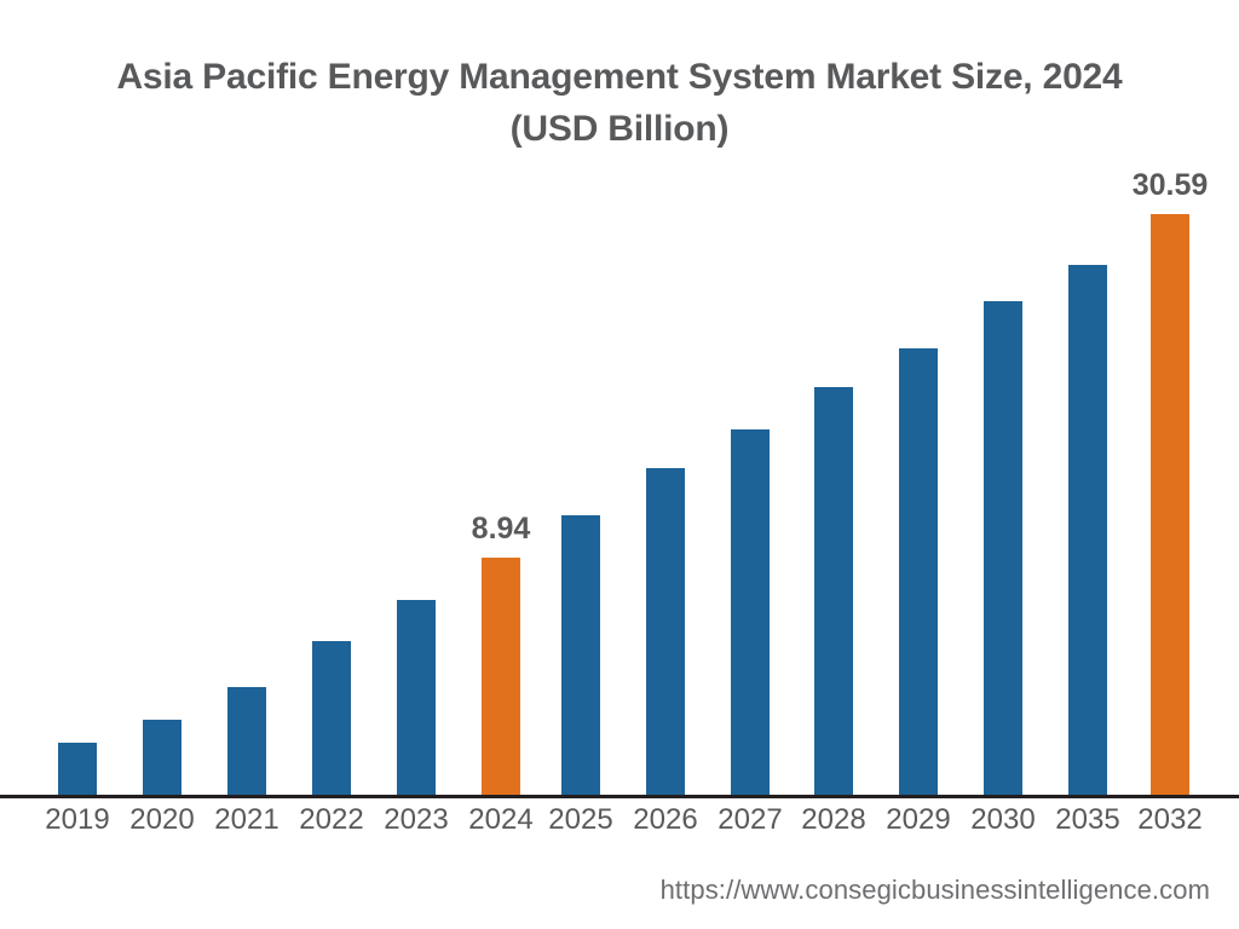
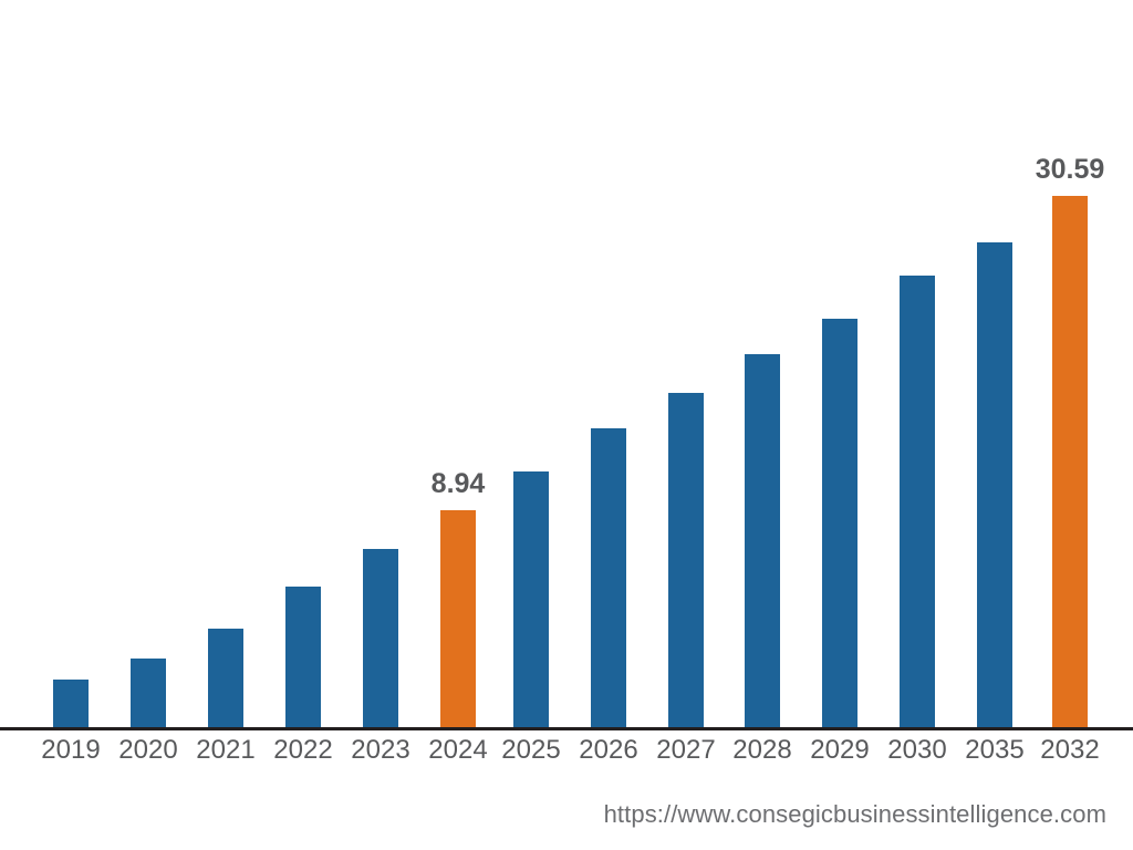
- Asia Pacific Energy Management System Market Size, 2024
- (USD Billion)
  8.94
  30.59
  2019
  2020
  2021
  2022
  2023
  2024
  2025
  2026
  2027
  2028
  2029
  2030
  2035
  2032
  https://www.consegicbusinessintelligence.com
